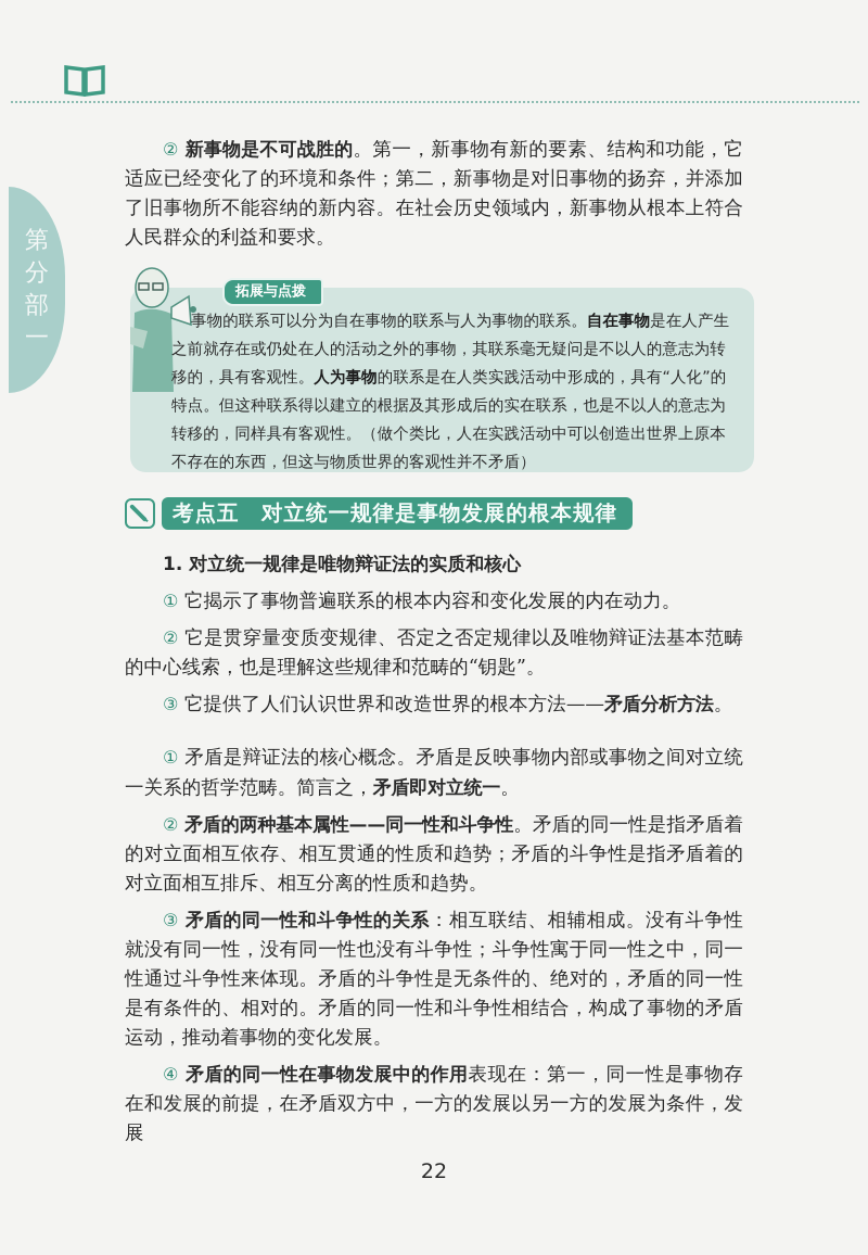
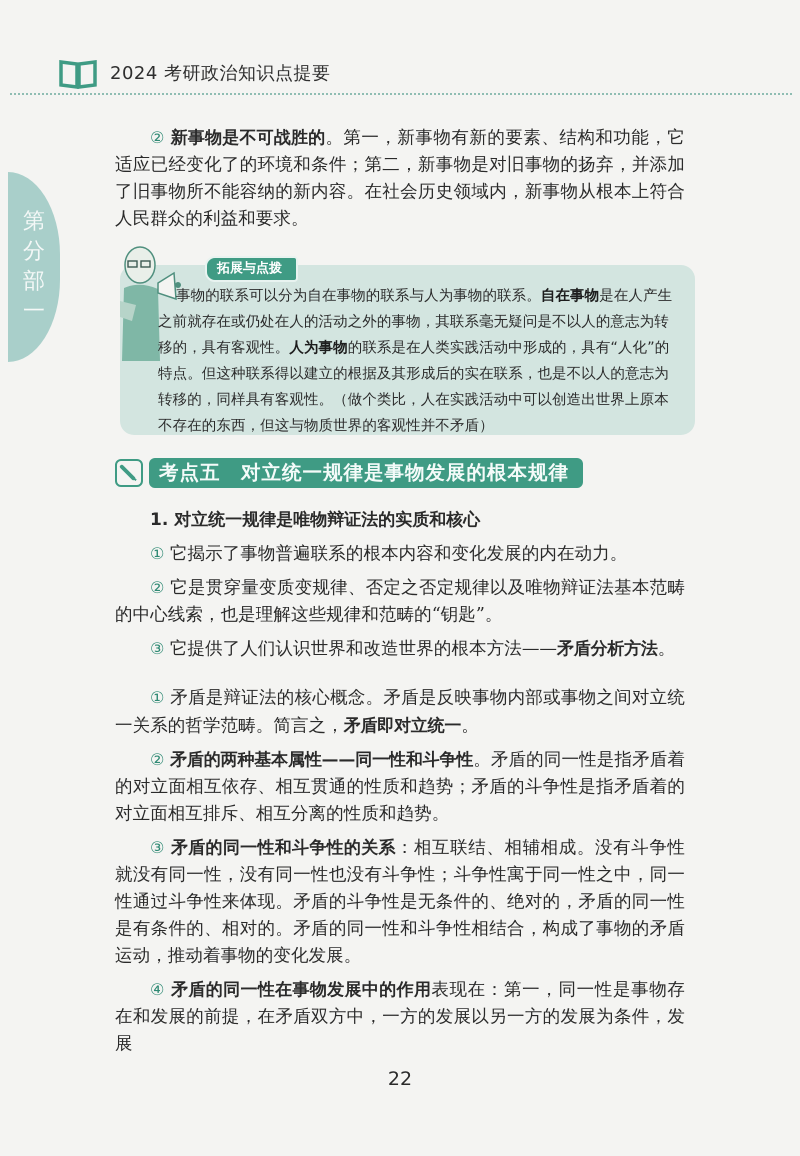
+ 2024 考研政治知识点提要
  第
  分
  部
  一
  ② 新事物是不可战胜的。第一，新事物有新的要素、结构和功能，它适应已经变化了的环境和条件；第二，新事物是对旧事物的扬弃，并添加了旧事物所不能容纳的新内容。在社会历史领域内，新事物从根本上符合人民群众的利益和要求。
  拓展与点拨
  事物的联系可以分为自在事物的联系与人为事物的联系。自在事物是在人产生之前就存在或仍处在人的活动之外的事物，其联系毫无疑问是不以人的意志为转移的，具有客观性。人为事物的联系是在人类实践活动中形成的，具有“人化”的特点。但这种联系得以建立的根据及其形成后的实在联系，也是不以人的意志为转移的，同样具有客观性。（做个类比，人在实践活动中可以创造出世界上原本不存在的东西，但这与物质世界的客观性并不矛盾）
  考点五 对立统一规律是事物发展的根本规律
  1. 对立统一规律是唯物辩证法的实质和核心
  ① 它揭示了事物普遍联系的根本内容和变化发展的内在动力。
  ② 它是贯穿量变质变规律、否定之否定规律以及唯物辩证法基本范畴的中心线索，也是理解这些规律和范畴的“钥匙”。
  ③ 它提供了人们认识世界和改造世界的根本方法——矛盾分析方法。
  ① 矛盾是辩证法的核心概念。矛盾是反映事物内部或事物之间对立统一关系的哲学范畴。简言之，矛盾即对立统一。
  ② 矛盾的两种基本属性——同一性和斗争性。矛盾的同一性是指矛盾着的对立面相互依存、相互贯通的性质和趋势；矛盾的斗争性是指矛盾着的对立面相互排斥、相互分离的性质和趋势。
  ③ 矛盾的同一性和斗争性的关系：相互联结、相辅相成。没有斗争性就没有同一性，没有同一性也没有斗争性；斗争性寓于同一性之中，同一性通过斗争性来体现。矛盾的斗争性是无条件的、绝对的，矛盾的同一性是有条件的、相对的。矛盾的同一性和斗争性相结合，构成了事物的矛盾运动，推动着事物的变化发展。
  ④ 矛盾的同一性在事物发展中的作用表现在：第一，同一性是事物存在和发展的前提，在矛盾双方中，一方的发展以另一方的发展为条件，发展
  22
